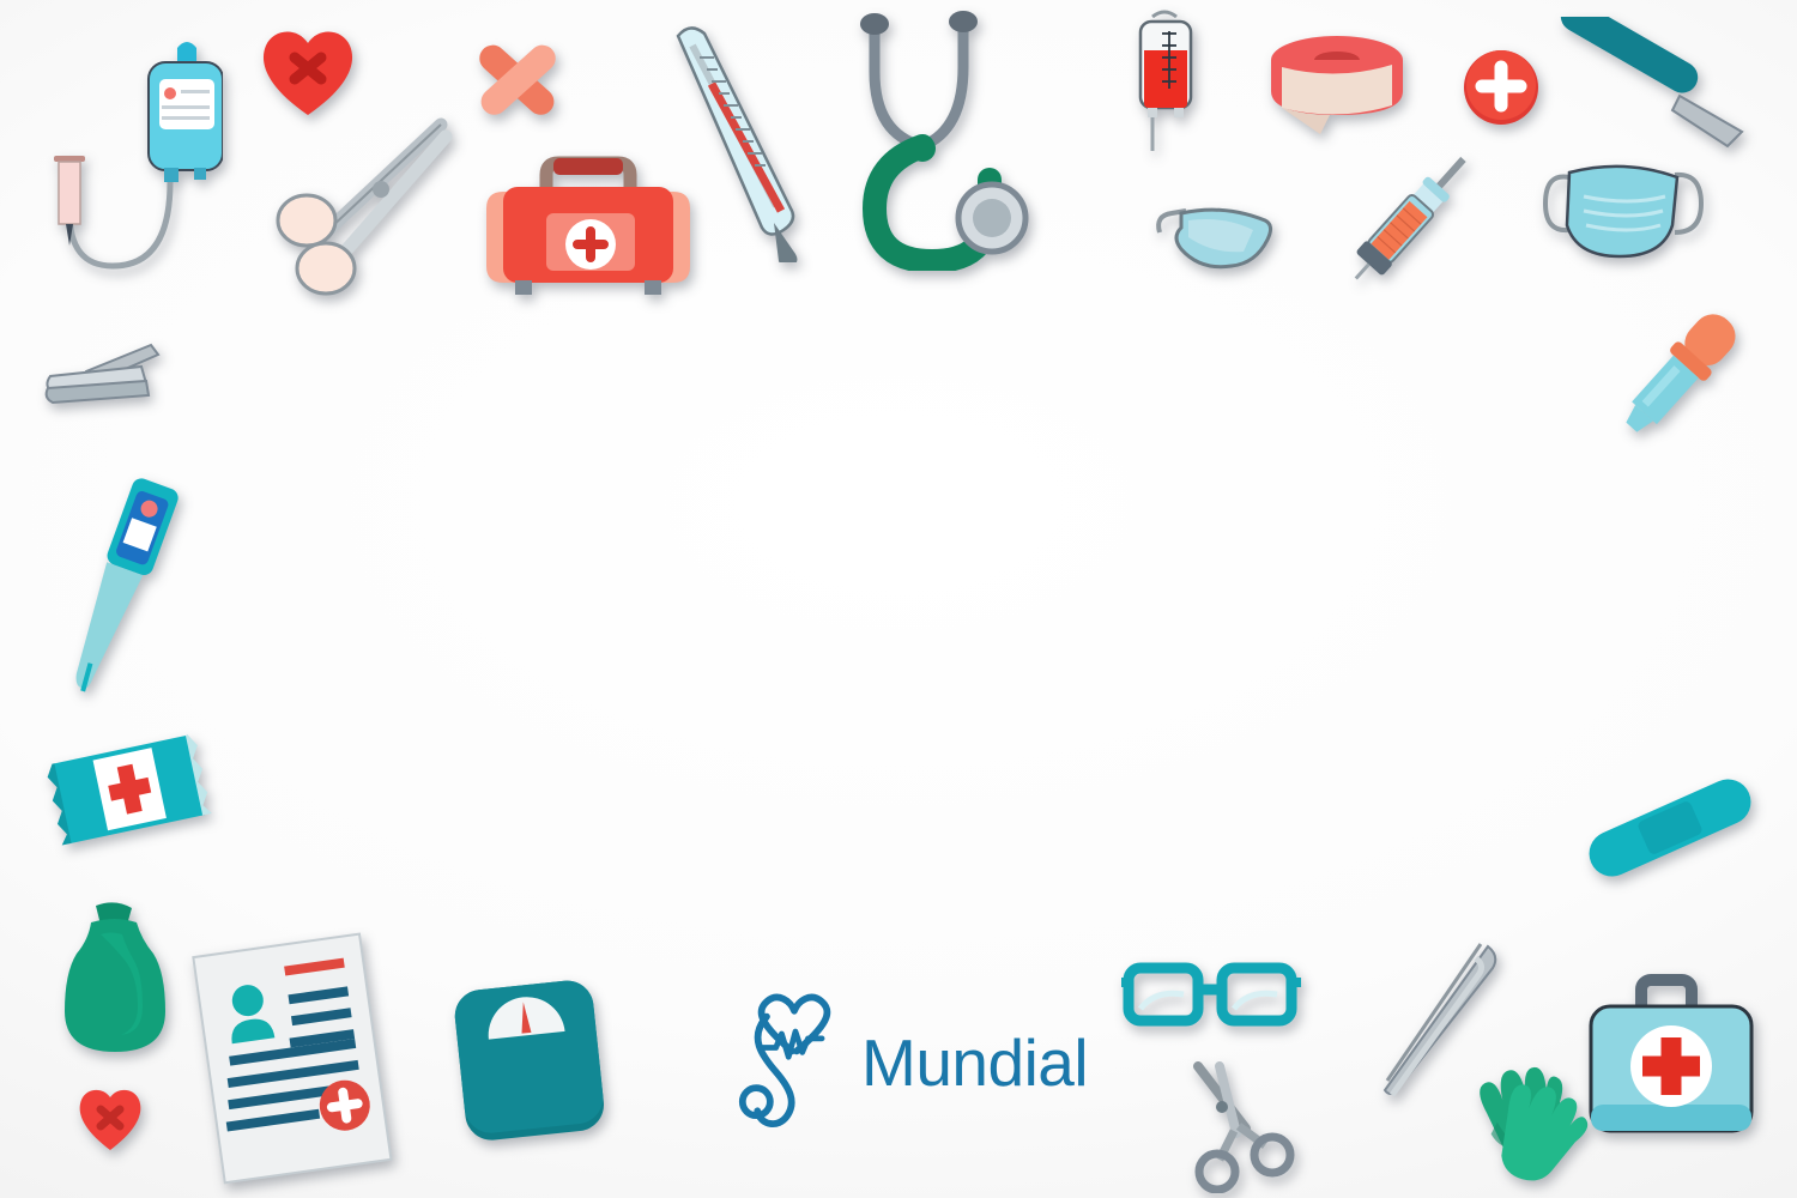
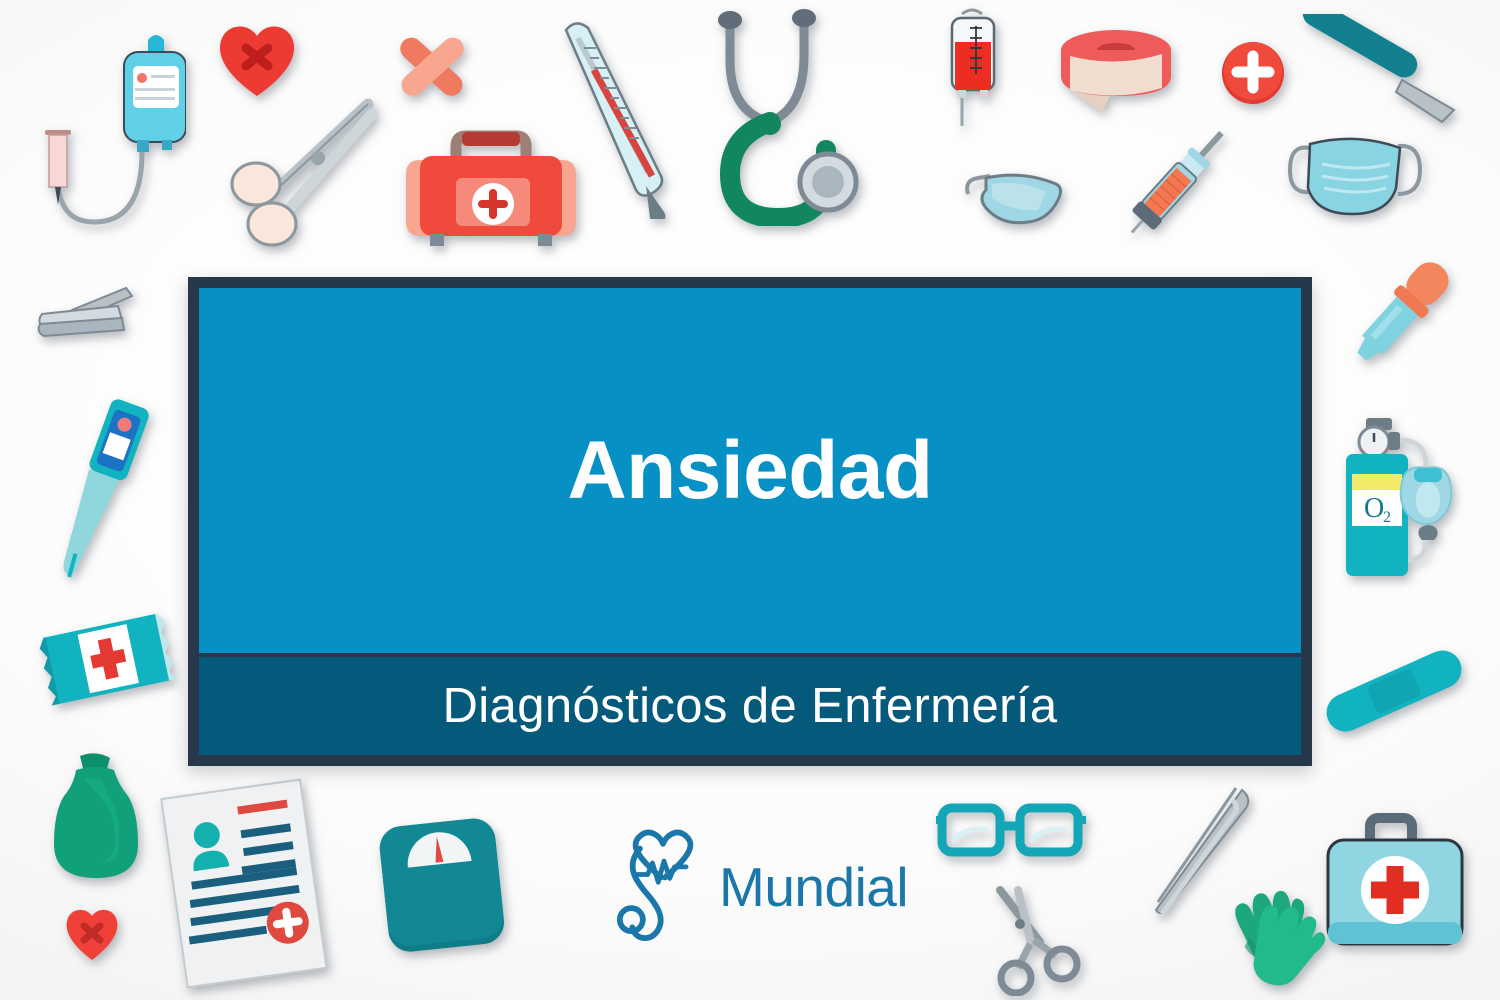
+ O
+ 2
+ Ansiedad
+ Diagnósticos de Enfermería
  Mundial
